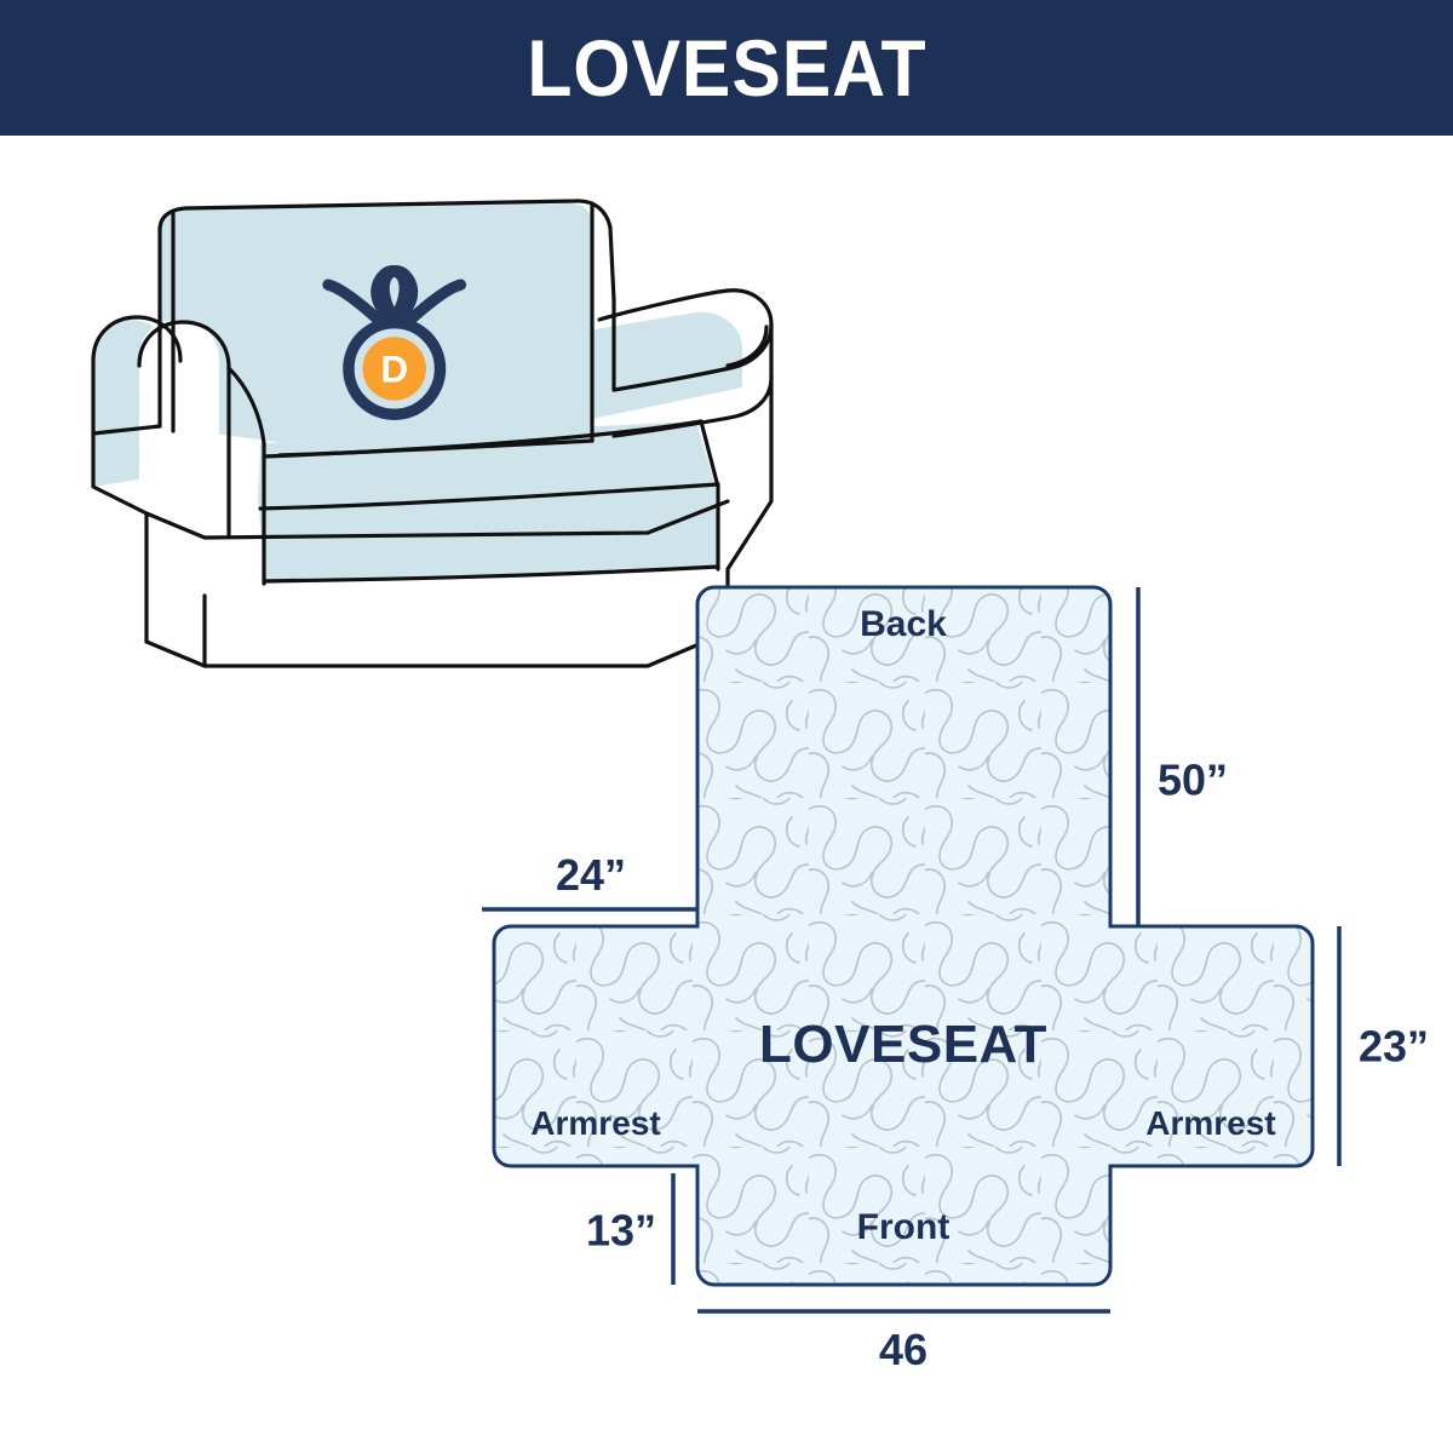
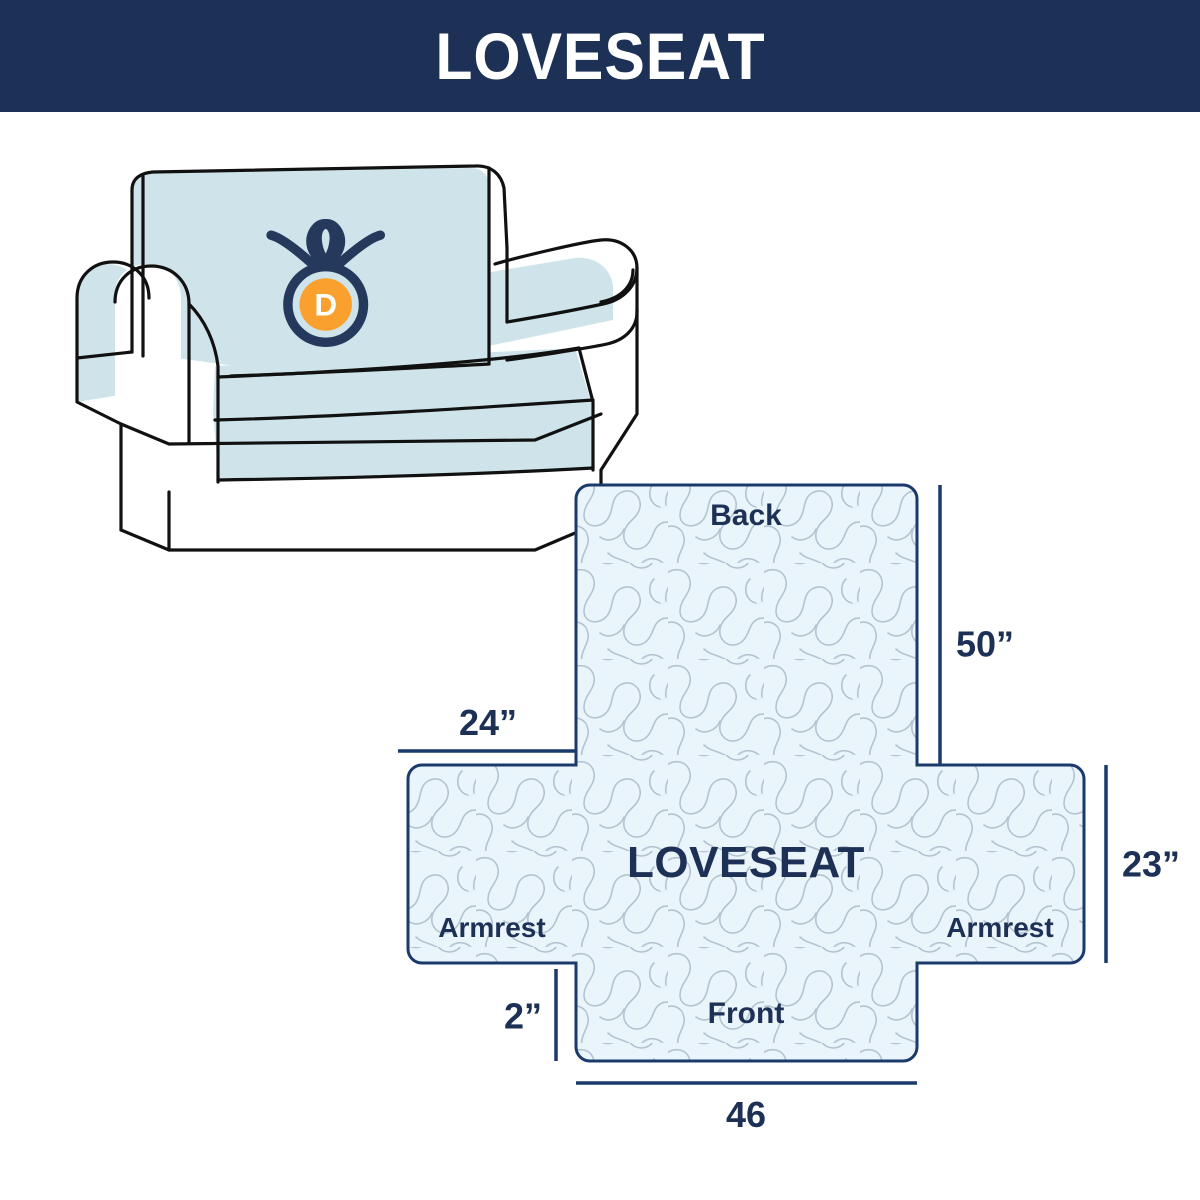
  LOVESEAT
  D
  Back
  LOVESEAT
  Armrest
  Armrest
  Front
  50”
  24”
  23”
- 13”
+ 2”
  46
